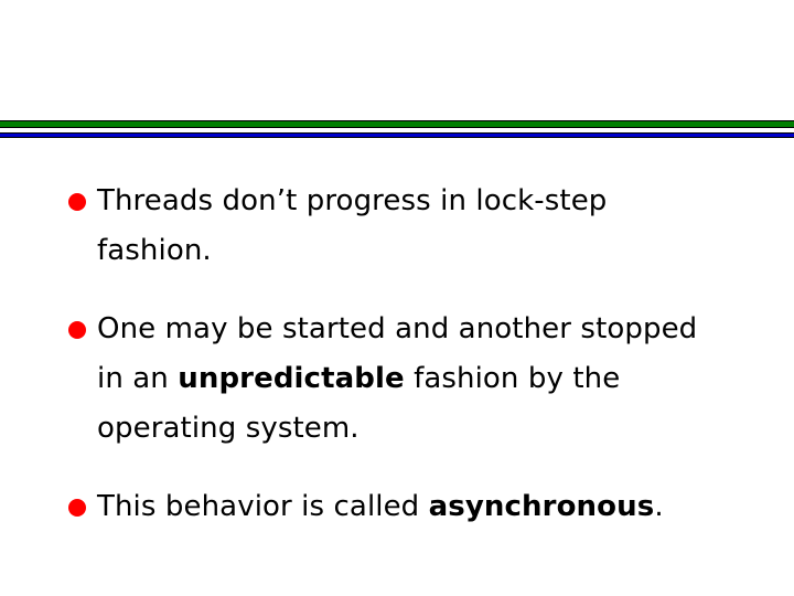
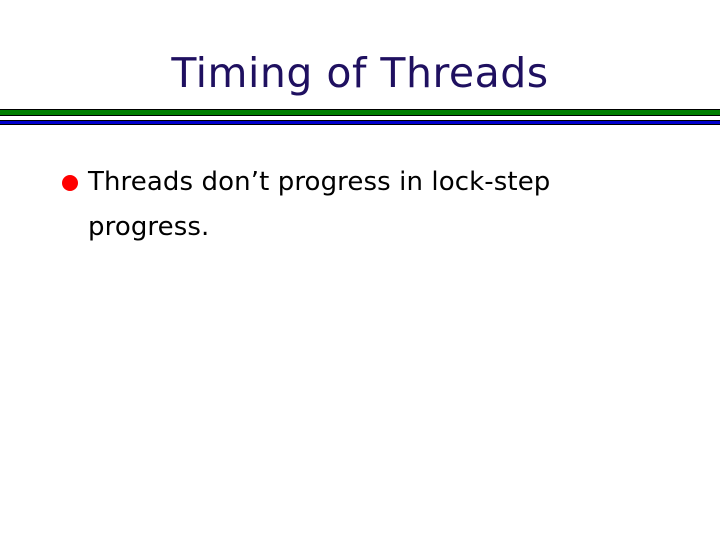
+ Timing of Threads
- Threads don’t progress in lock-step fashion.
+ Threads don’t progress in lock-step progress.
- One may be started and another stopped in an unpredictable fashion by the operating system.
- This behavior is called asynchronous.
